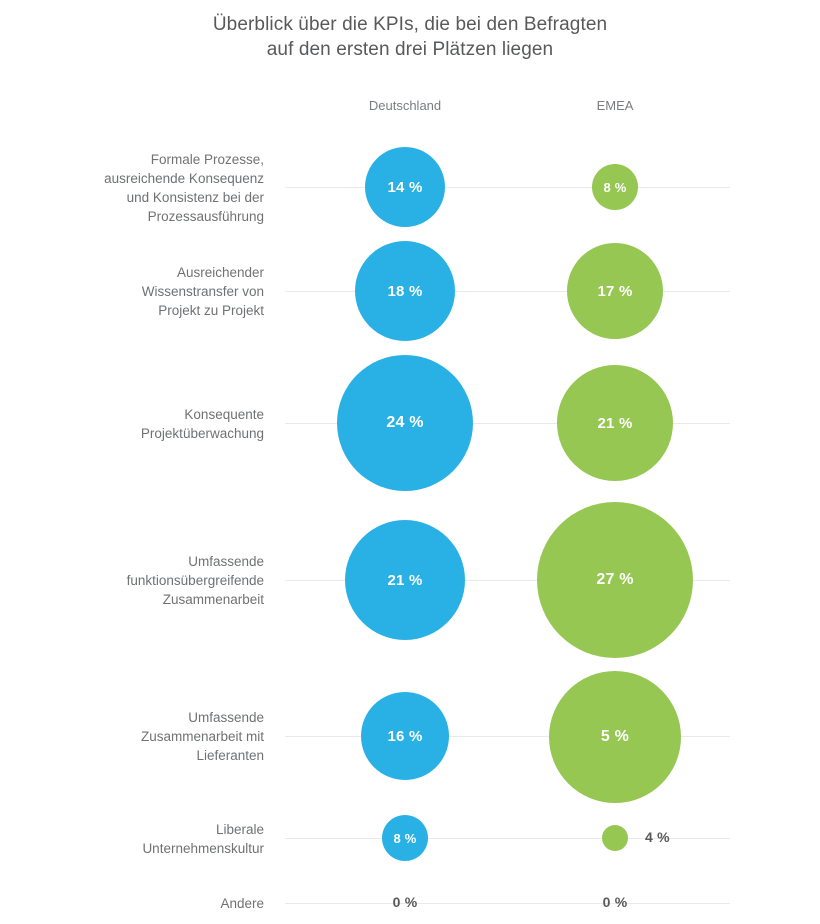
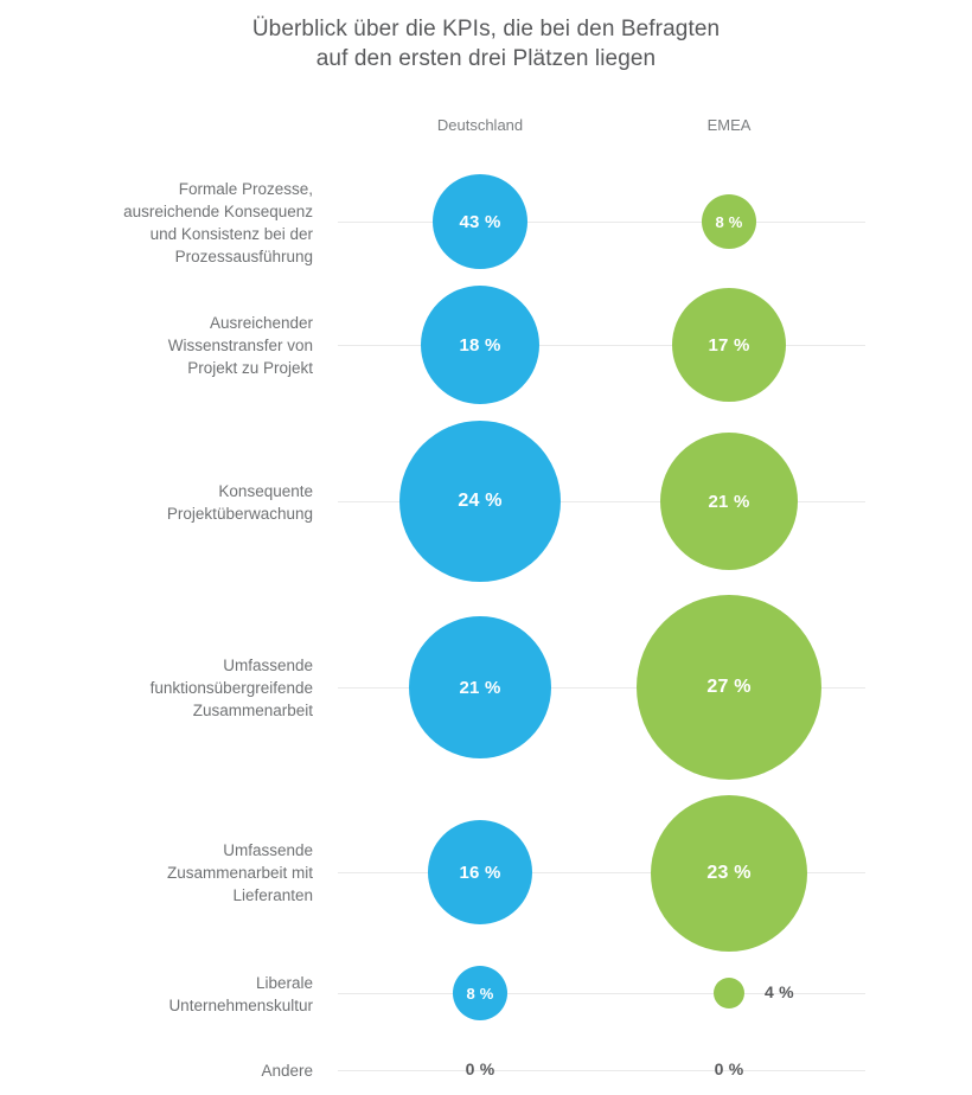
  Überblick über die KPIs, die bei den Befragten
  auf den ersten drei Plätzen liegen
  Deutschland
  EMEA
  Formale Prozesse,
  ausreichende Konsequenz
  und Konsistenz bei der
  Prozessausführung
- 14 %
+ 43 %
  8 %
  Ausreichender
  Wissenstransfer von
  Projekt zu Projekt
  18 %
  17 %
  Konsequente
  Projektüberwachung
  24 %
  21 %
  Umfassende
  funktionsübergreifende
  Zusammenarbeit
  21 %
  27 %
  Umfassende
  Zusammenarbeit mit
  Lieferanten
  16 %
- 5 %
+ 23 %
  Liberale
  Unternehmenskultur
  8 %
  4 %
  Andere
  0 %
  0 %
